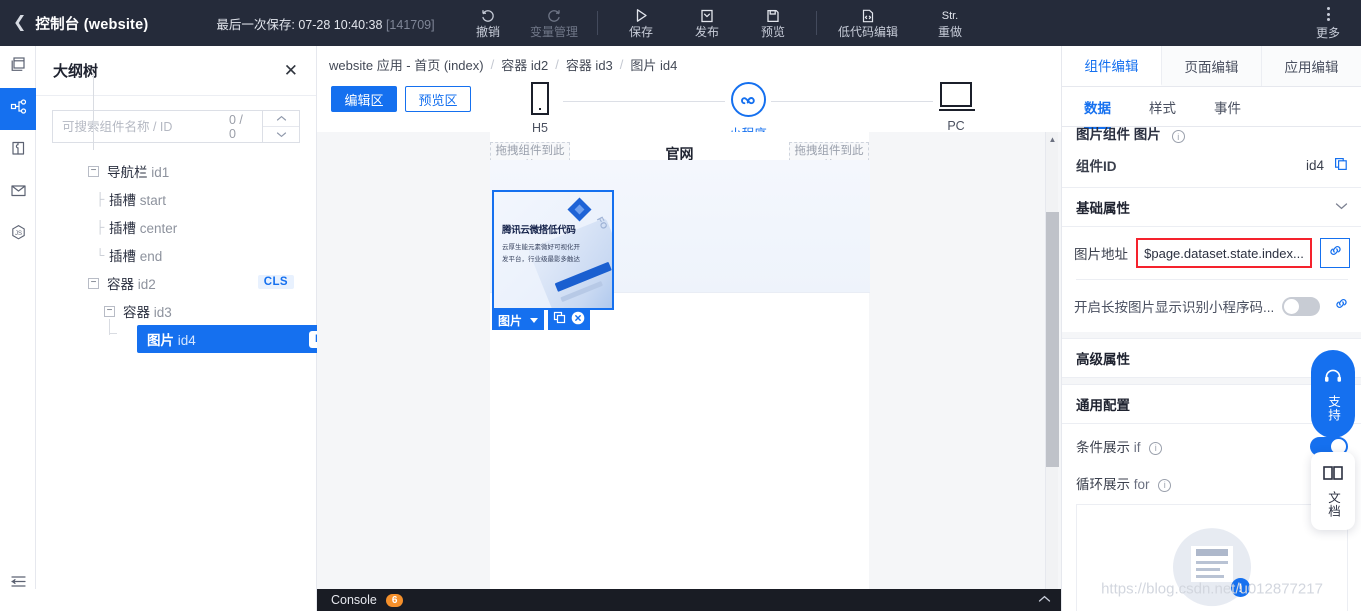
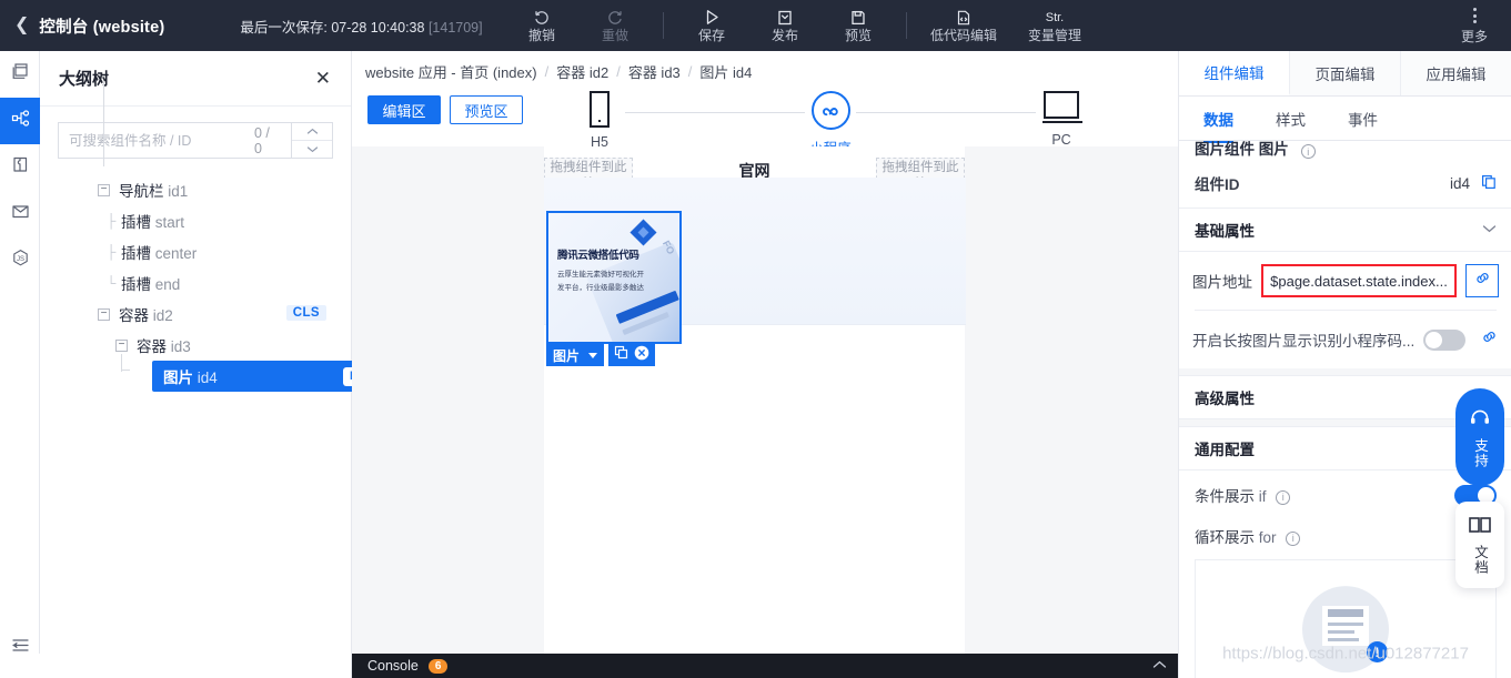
  ❮
  控制台 (website)
  最后一次保存: 07-28 10:40:38 [141709]
  撤销
- 变量管理
+ 重做
  保存
  发布
  预览
  低代码编辑
  Str.
- 重做
+ 变量管理
  更多
  大纲树
  ✕
  可搜组件名称 / ID
  0 / 0
  −
  导航栏 id1
  ├
  插槽 start
  ├
  插槽 center
  └
  插槽 end
  −
  容器 id2
  CLS
  −
  容器 id3
  图片 id4
  website 应用 - 首页 (index)
  /
  容器 id2
  /
  容器 id3
  /
  图片 id4
  编辑区
  预览区
  H5
  PC
  拖拽组件到此
  官网
  拖拽组件到此
  腾讯云微搭低代码
  图片
- ▲
  组件编辑
  页面编辑
  应用编辑
  数据
  样式
  事件
  图片组件 图片
  i
  组件ID
  id4
  基础属性
  图片地址
  $page.dataset.state.index...
  开启长按图片显示识别小程序码...
  高级属性
  通用配置
  条件展示 if i
  循环展示 for i
  !
  https://blog.csdn.net/u012877217
  Console
  6
